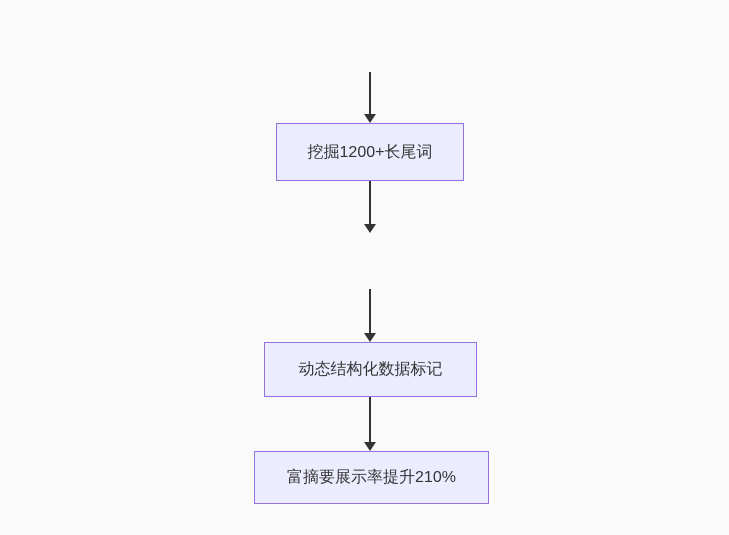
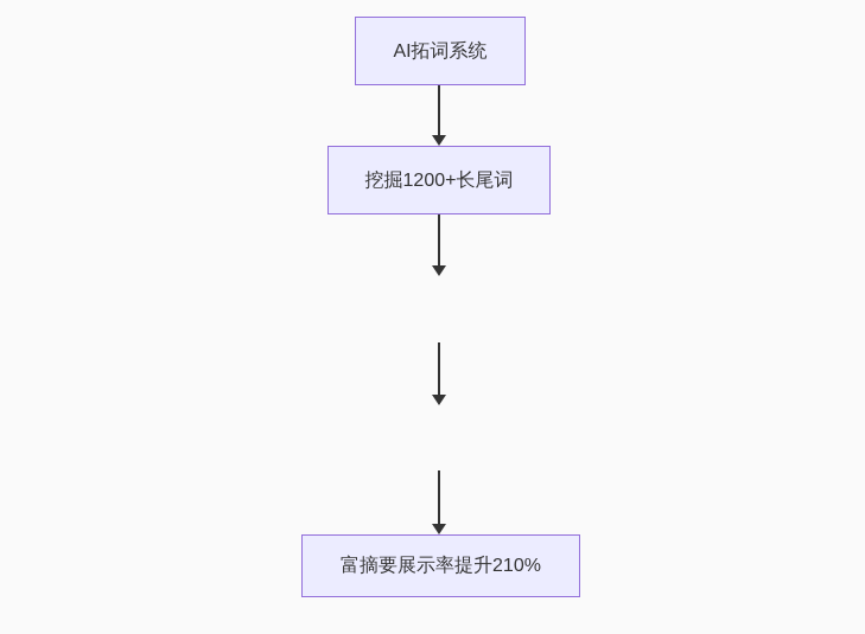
+ AI拓词系统
  挖掘1200+长尾词
- 动态结构化数据标记
  富摘要展示率提升210%
